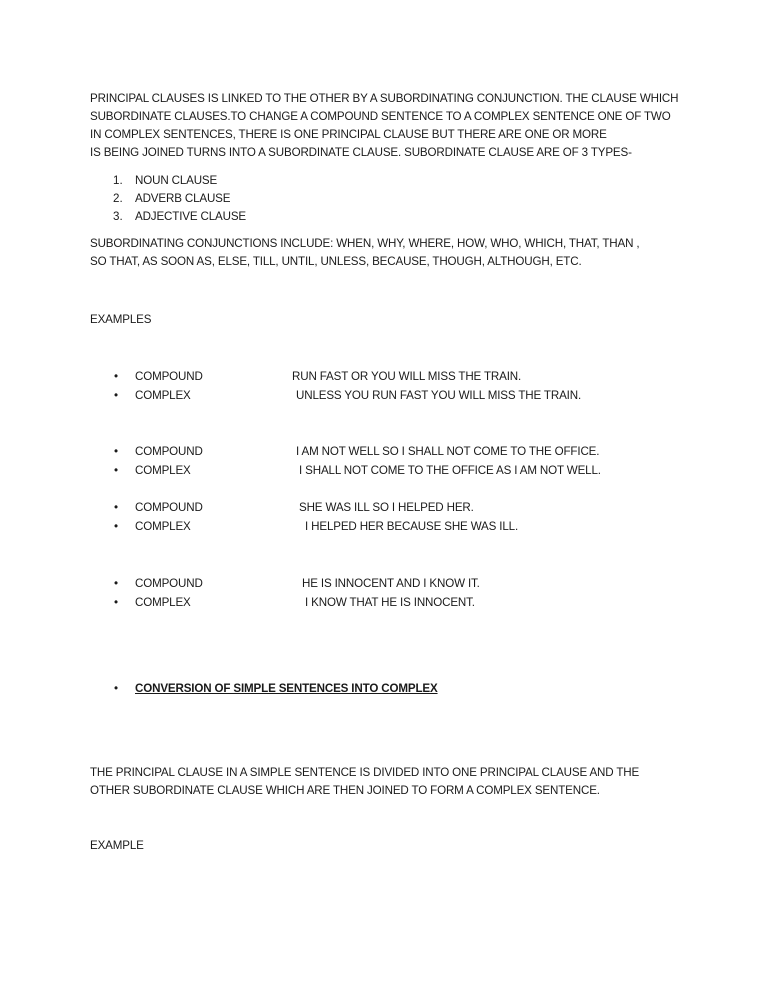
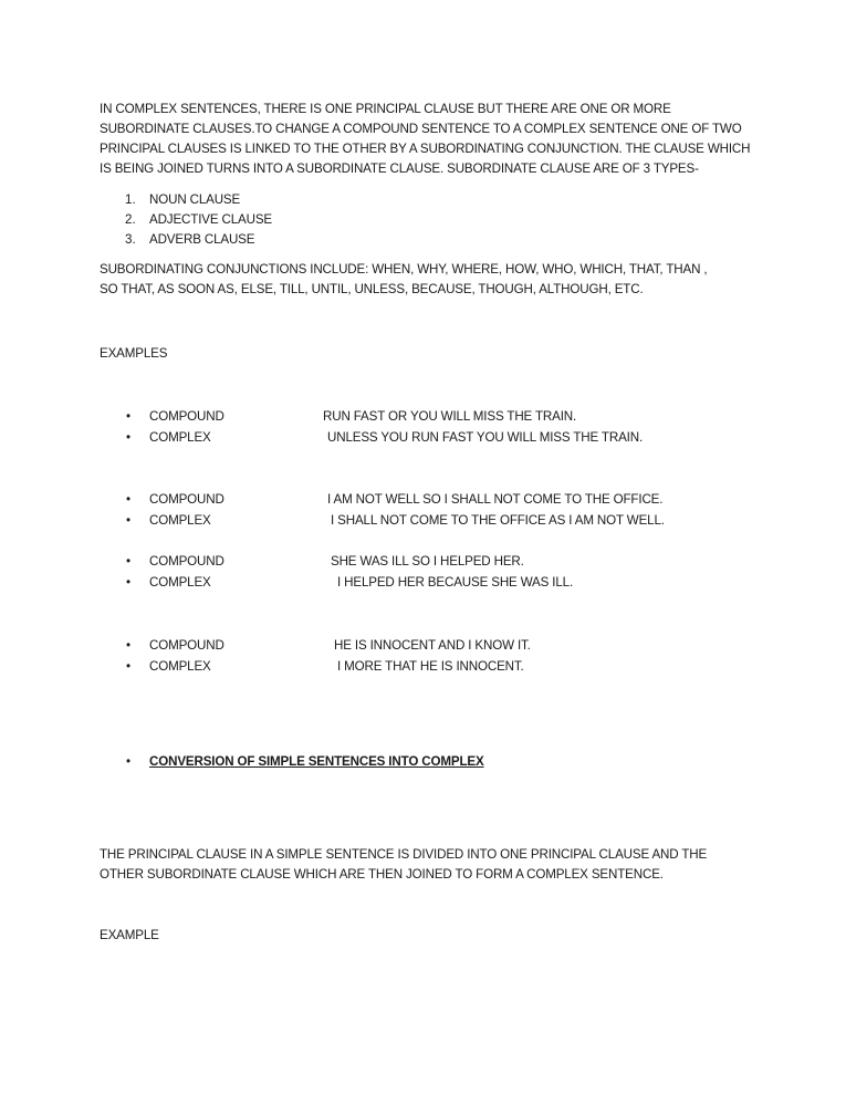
- PRINCIPAL CLAUSES IS LINKED TO THE OTHER BY A SUBORDINATING CONJUNCTION. THE CLAUSE WHICH
+ IN COMPLEX SENTENCES, THERE IS ONE PRINCIPAL CLAUSE BUT THERE ARE ONE OR MORE
  SUBORDINATE CLAUSES.TO CHANGE A COMPOUND SENTENCE TO A COMPLEX SENTENCE ONE OF TWO
- IN COMPLEX SENTENCES, THERE IS ONE PRINCIPAL CLAUSE BUT THERE ARE ONE OR MORE
+ PRINCIPAL CLAUSES IS LINKED TO THE OTHER BY A SUBORDINATING CONJUNCTION. THE CLAUSE WHICH
  IS BEING JOINED TURNS INTO A SUBORDINATE CLAUSE. SUBORDINATE CLAUSE ARE OF 3 TYPES-
  1.
  NOUN CLAUSE
  2.
- ADVERB CLAUSE
+ ADJECTIVE CLAUSE
  3.
- ADJECTIVE CLAUSE
+ ADVERB CLAUSE
  SUBORDINATING CONJUNCTIONS INCLUDE: WHEN, WHY, WHERE, HOW, WHO, WHICH, THAT, THAN ,
  SO THAT, AS SOON AS, ELSE, TILL, UNTIL, UNLESS, BECAUSE, THOUGH, ALTHOUGH, ETC.
  EXAMPLES
  •
  COMPOUND
  RUN FAST OR YOU WILL MISS THE TRAIN.
  •
  COMPLEX
  UNLESS YOU RUN FAST YOU WILL MISS THE TRAIN.
  •
  COMPOUND
  I AM NOT WELL SO I SHALL NOT COME TO THE OFFICE.
  •
  COMPLEX
  I SHALL NOT COME TO THE OFFICE AS I AM NOT WELL.
  •
  COMPOUND
  SHE WAS ILL SO I HELPED HER.
  •
  COMPLEX
  I HELPED HER BECAUSE SHE WAS ILL.
  •
  COMPOUND
  HE IS INNOCENT AND I KNOW IT.
  •
  COMPLEX
- I KNOW THAT HE IS INNOCENT.
+ I MORE THAT HE IS INNOCENT.
  •
  CONVERSION OF SIMPLE SENTENCES INTO COMPLEX
  THE PRINCIPAL CLAUSE IN A SIMPLE SENTENCE IS DIVIDED INTO ONE PRINCIPAL CLAUSE AND THE
  OTHER SUBORDINATE CLAUSE WHICH ARE THEN JOINED TO FORM A COMPLEX SENTENCE.
  EXAMPLE
